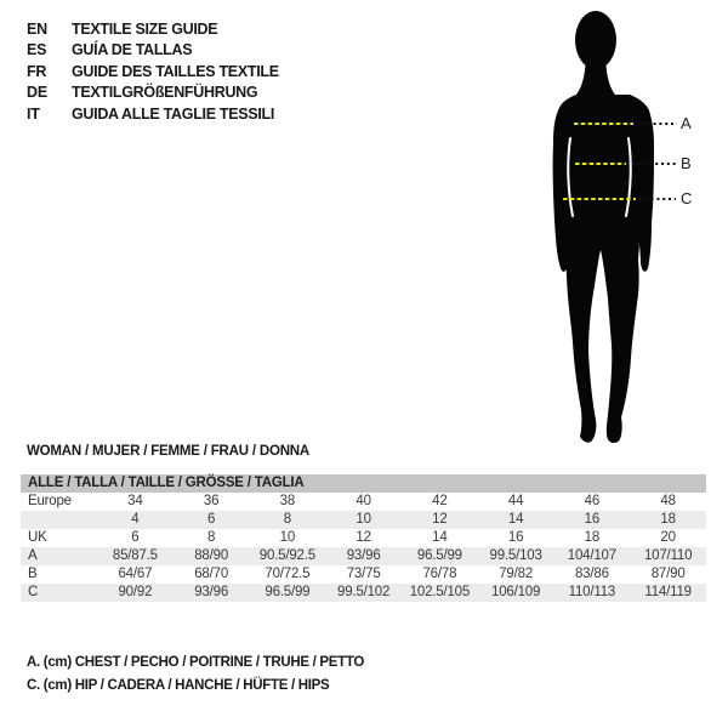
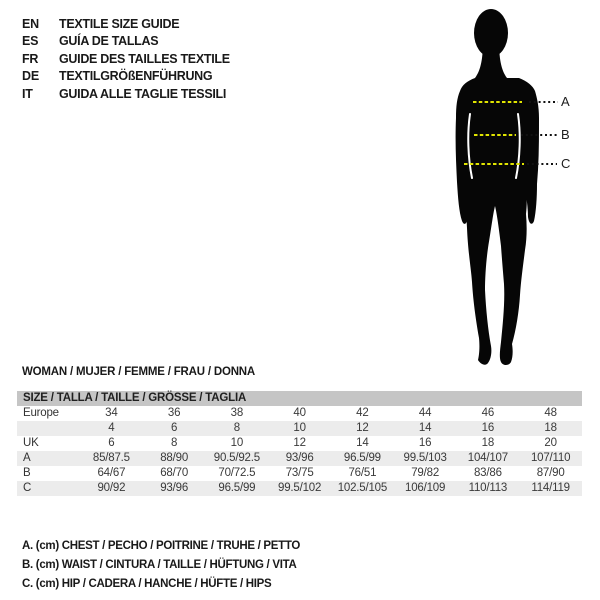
  EN
  TEXTILE SIZE GUIDE
  ES
  GUÍA DE TALLAS
  FR
  GUIDE DES TAILLES TEXTILE
  DE
  TEXTILGRÖßENFÜHRUNG
  IT
  GUIDA ALLE TAGLIE TESSILI
  A
  B
  C
  WOMAN / MUJER / FEMME / FRAU / DONNA
- ALLE / TALLA / TAILLE / GRÖSSE / TAGLIA
+ SIZE / TALLA / TAILLE / GRÖSSE / TAGLIA
  Europe	34	36	38	40	42	44	46	48
  	4	6	8	10	12	14	16	18
  UK	6	8	10	12	14	16	18	20
  A	85/87.5	88/90	90.5/92.5	93/96	96.5/99	99.5/103	104/107	107/110
- B	64/67	68/70	70/72.5	73/75	76/78	79/82	83/86	87/90
+ B	64/67	68/70	70/72.5	73/75	76/51	79/82	83/86	87/90
  C	90/92	93/96	96.5/99	99.5/102	102.5/105	106/109	110/113	114/119
  A. (cm) CHEST / PECHO / POITRINE / TRUHE / PETTO
+ B. (cm) WAIST / CINTURA / TAILLE / HÜFTUNG / VITA
  C. (cm) HIP / CADERA / HANCHE / HÜFTE / HIPS
